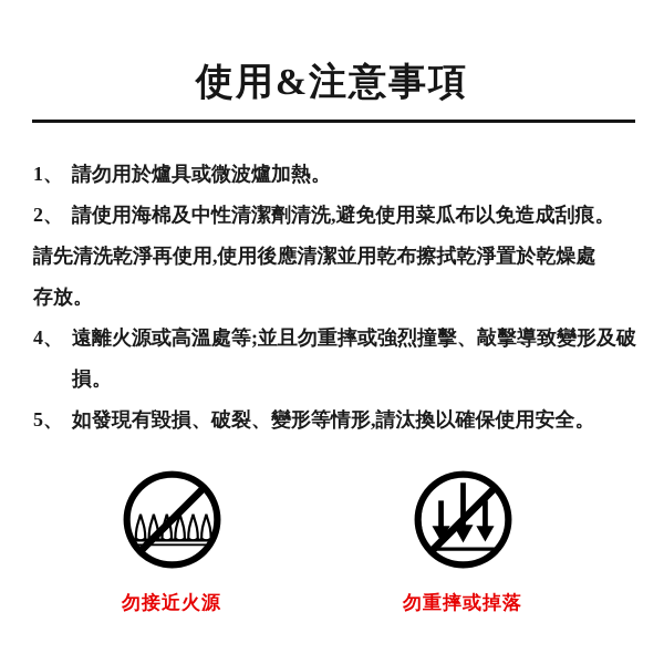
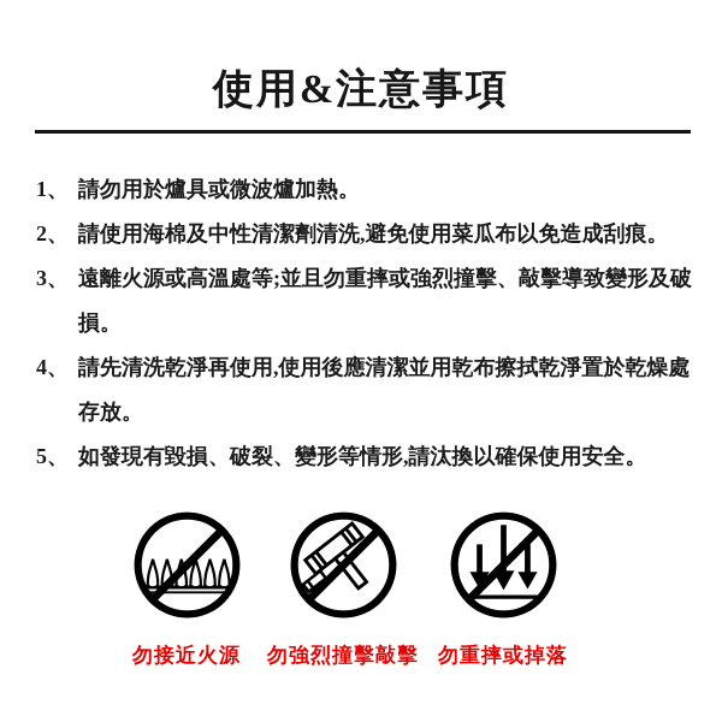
  使用&注意事項
  1、
  請勿用於爐具或微波爐加熱。
  2、
  請使用海棉及中性清潔劑清洗,避免使用菜瓜布以免造成刮痕。
+ 3、
- 請先清洗乾淨再使用,使用後應清潔並用乾布擦拭乾淨置於乾燥處存放。
+ 遠離火源或高溫處等;並且勿重摔或強烈撞擊、敲擊導致變形及破損。
  4、
- 遠離火源或高溫處等;並且勿重摔或強烈撞擊、敲擊導致變形及破損。
+ 請先清洗乾淨再使用,使用後應清潔並用乾布擦拭乾淨置於乾燥處存放。
  5、
  如發現有毀損、破裂、變形等情形,請汰換以確保使用安全。
  勿接近火源
+ 勿強烈撞擊敲擊
  勿重摔或掉落
